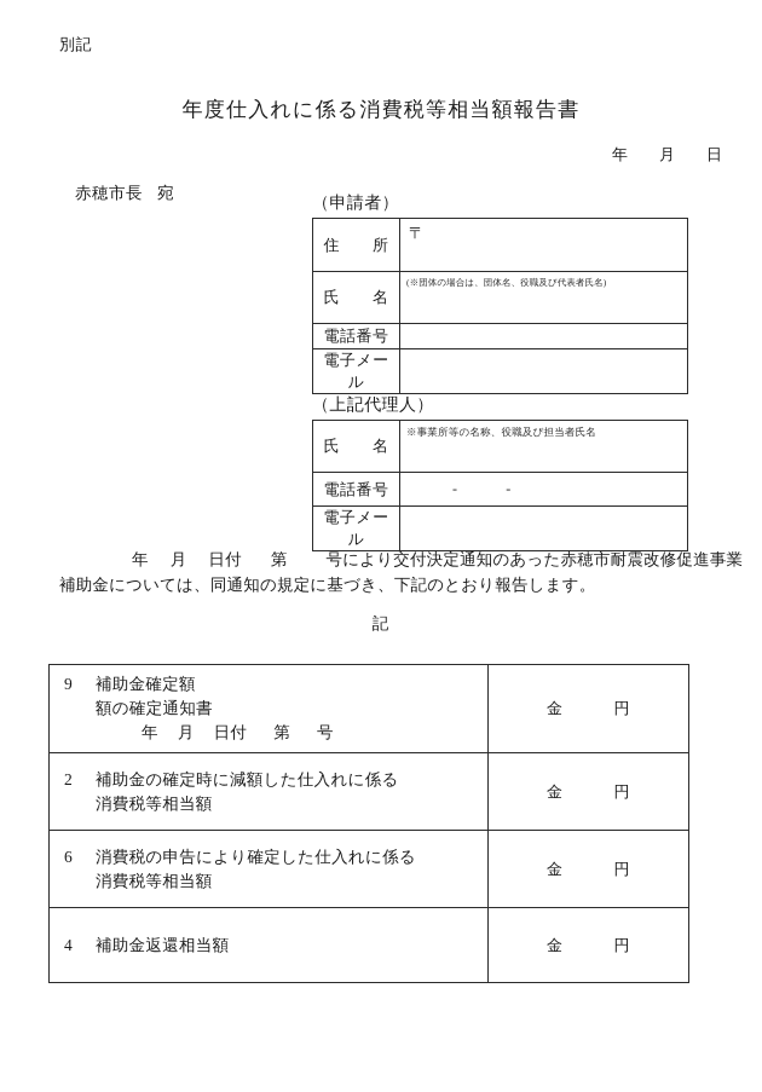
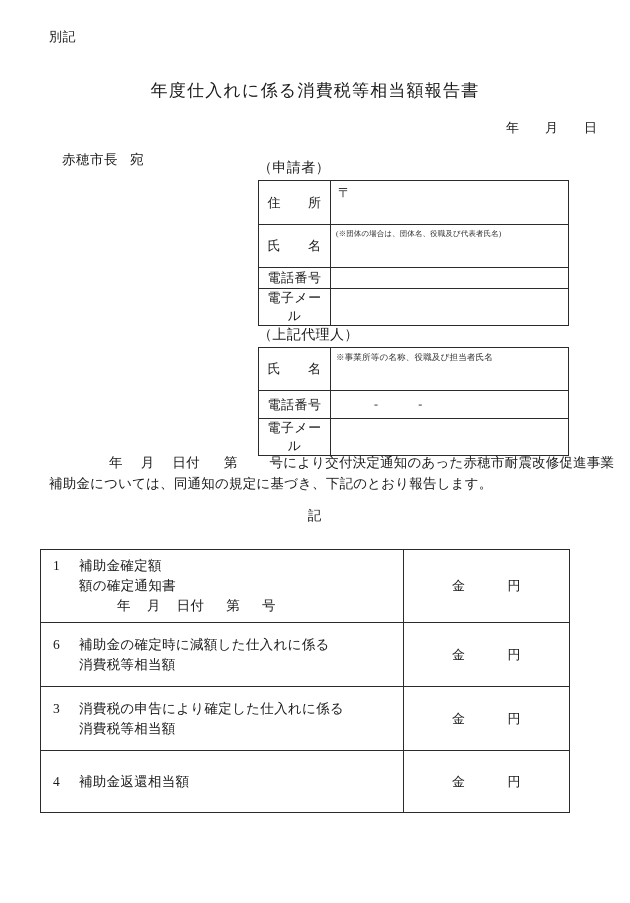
  別記
  年度仕入れに係る消費税等相当額報告書
  年 月 日
  赤穂市長 宛
  （申請者）
  住 所	〒
  氏 名	(※団体の場合は、団体名、役職及び代表者氏名)
  電話番号
  電子メール
  （上記代理人）
  氏 名	※事業所等の名称、役職及び担当者氏名
  電話番号	- -
  電子メール
  年 月 日付 第 号により交付決定通知のあった赤穂市耐震改修促進事業
  補助金については、同通知の規定に基づき、下記のとおり報告します。
  記
- 9 補助金確定額 額の確定通知書 年 月 日付 第 号	金 円
+ 1 補助金確定額 額の確定通知書 年 月 日付 第 号	金 円
- 2 補助金の確定時に減額した仕入れに係る 消費税等相当額	金 円
+ 6 補助金の確定時に減額した仕入れに係る 消費税等相当額	金 円
- 6 消費税の申告により確定した仕入れに係る 消費税等相当額	金 円
+ 3 消費税の申告により確定した仕入れに係る 消費税等相当額	金 円
  4 補助金返還相当額	金 円
